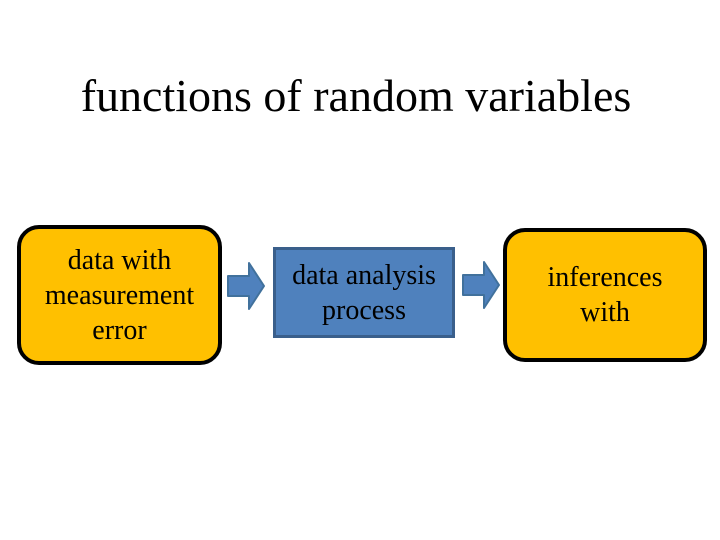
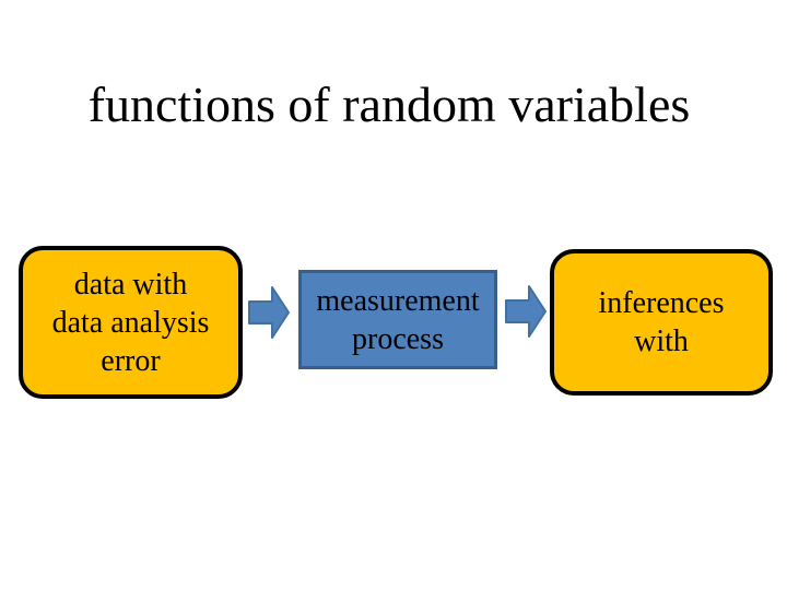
  functions of random variables
  data with
- measurement
+ data analysis
  error
- data analysis
+ measurement
  process
  inferences
  with
